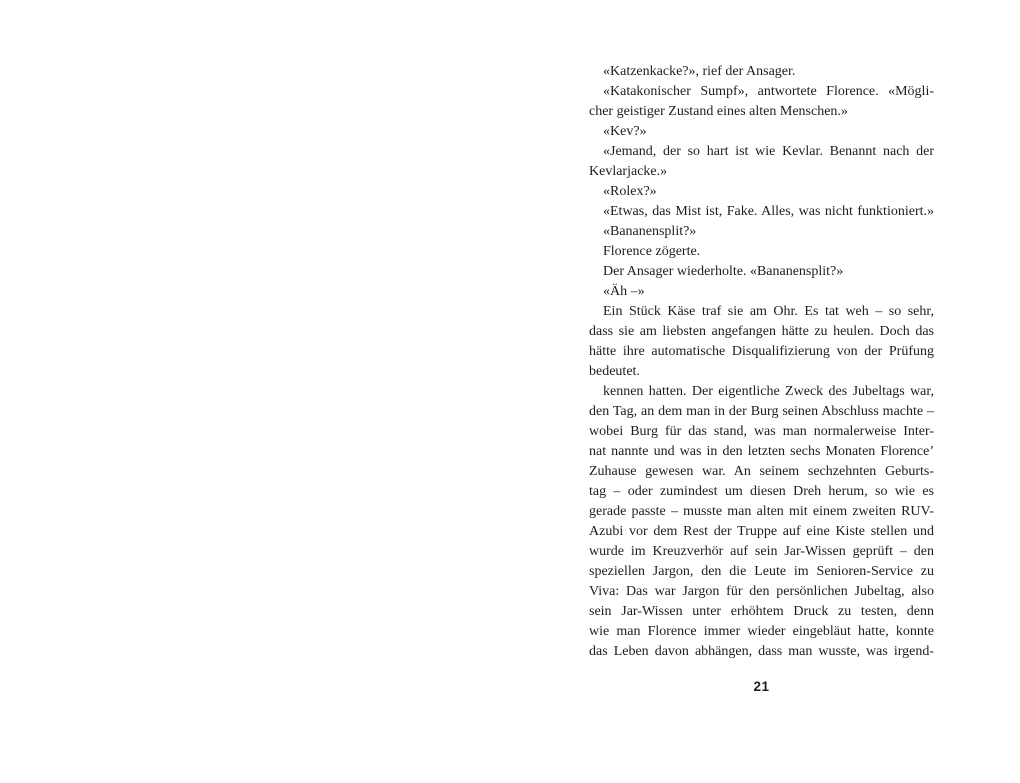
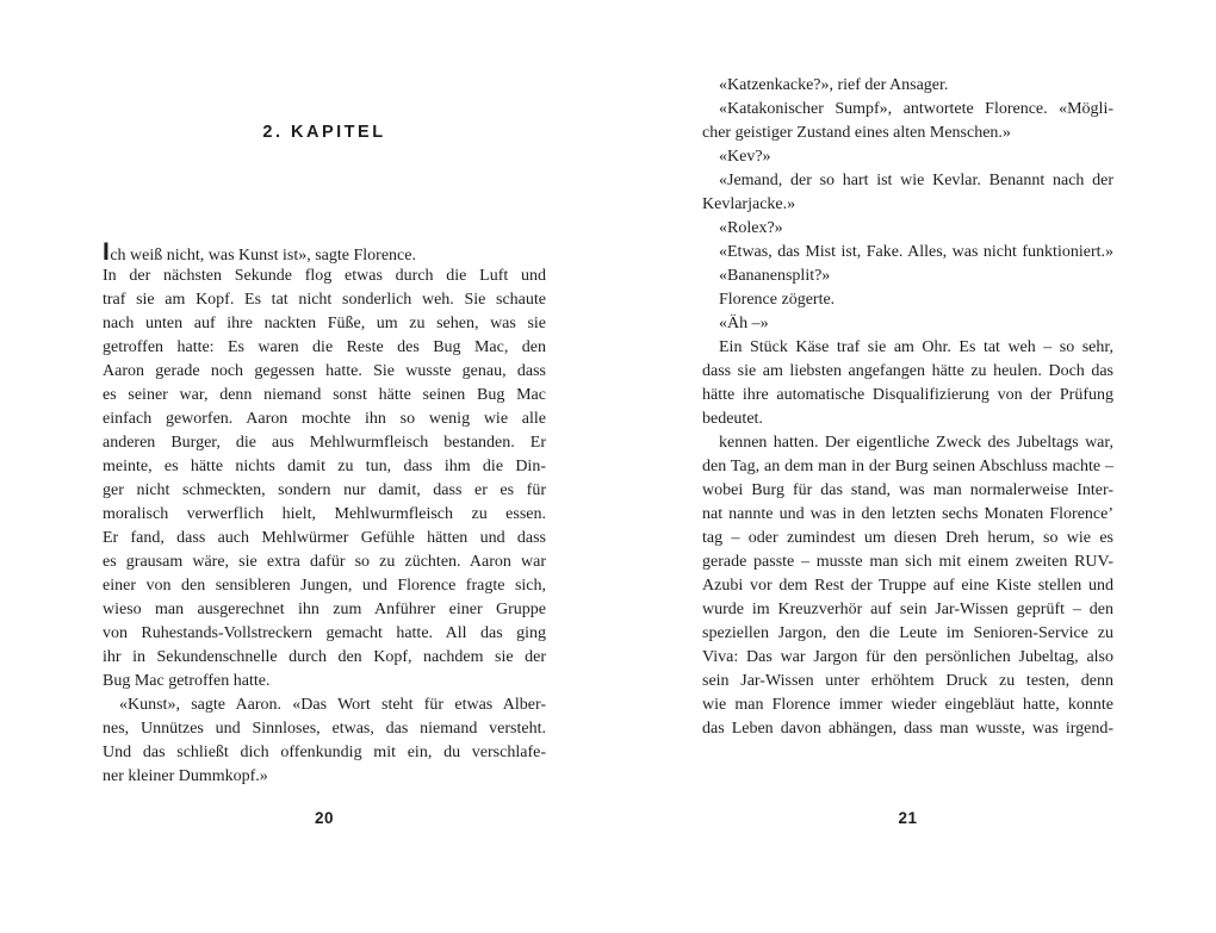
+ 2. KAPITEL
+ Ich weiß nicht, was Kunst ist», sagte Florence.
+ In der nächsten Sekunde flog etwas durch die Luft und
+ traf sie am Kopf. Es tat nicht sonderlich weh. Sie schaute
+ nach unten auf ihre nackten Füße, um zu sehen, was sie
+ getroffen hatte: Es waren die Reste des Bug Mac, den
+ Aaron gerade noch gegessen hatte. Sie wusste genau, dass
+ es seiner war, denn niemand sonst hätte seinen Bug Mac
+ einfach geworfen. Aaron mochte ihn so wenig wie alle
+ anderen Burger, die aus Mehlwurmfleisch bestanden. Er
+ meinte, es hätte nichts damit zu tun, dass ihm die Din-
+ ger nicht schmeckten, sondern nur damit, dass er es für
+ moralisch verwerflich hielt, Mehlwurmfleisch zu essen.
+ Er fand, dass auch Mehlwürmer Gefühle hätten und dass
+ es grausam wäre, sie extra dafür so zu züchten. Aaron war
+ einer von den sensibleren Jungen, und Florence fragte sich,
+ wieso man ausgerechnet ihn zum Anführer einer Gruppe
+ von Ruhestands-Vollstreckern gemacht hatte. All das ging
+ ihr in Sekundenschnelle durch den Kopf, nachdem sie der
+ Bug Mac getroffen hatte.
+ «Kunst», sagte Aaron. «Das Wort steht für etwas Alber-
+ nes, Unnützes und Sinnloses, etwas, das niemand versteht.
+ Und das schließt dich offenkundig mit ein, du verschlafe-
+ ner kleiner Dummkopf.»
+ 20
  «Katzenkacke?», rief der Ansager.
  «Katakonischer Sumpf», antwortete Florence. «Mögli-
  cher geistiger Zustand eines alten Menschen.»
  «Kev?»
  «Jemand, der so hart ist wie Kevlar. Benannt nach der
  Kevlarjacke.»
  «Rolex?»
  «Etwas, das Mist ist, Fake. Alles, was nicht funktioniert.»
  «Bananensplit?»
  Florence zögerte.
- Der Ansager wiederholte. «Bananensplit?»
  «Äh –»
  Ein Stück Käse traf sie am Ohr. Es tat weh – so sehr,
  dass sie am liebsten angefangen hätte zu heulen. Doch das
  hätte ihre automatische Disqualifizierung von der Prüfung
  bedeutet.
  kennen hatten. Der eigentliche Zweck des Jubeltags war,
  den Tag, an dem man in der Burg seinen Abschluss machte –
  wobei Burg für das stand, was man normalerweise Inter-
  nat nannte und was in den letzten sechs Monaten Florence’
- Zuhause gewesen war. An seinem sechzehnten Geburts-
  tag – oder zumindest um diesen Dreh herum, so wie es
- gerade passte – musste man alten mit einem zweiten RUV-
+ gerade passte – musste man sich mit einem zweiten RUV-
  Azubi vor dem Rest der Truppe auf eine Kiste stellen und
  wurde im Kreuzverhör auf sein Jar-Wissen geprüft – den
  speziellen Jargon, den die Leute im Senioren-Service zu
  Viva: Das war Jargon für den persönlichen Jubeltag, also
  sein Jar-Wissen unter erhöhtem Druck zu testen, denn
  wie man Florence immer wieder eingebläut hatte, konnte
  das Leben davon abhängen, dass man wusste, was irgend-
  21
